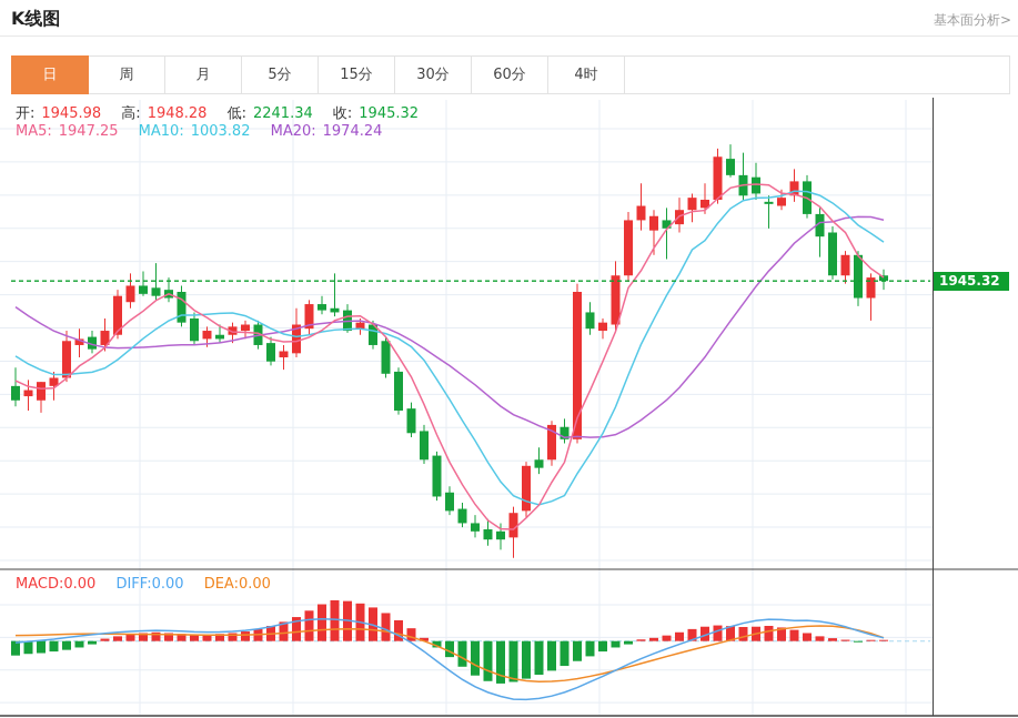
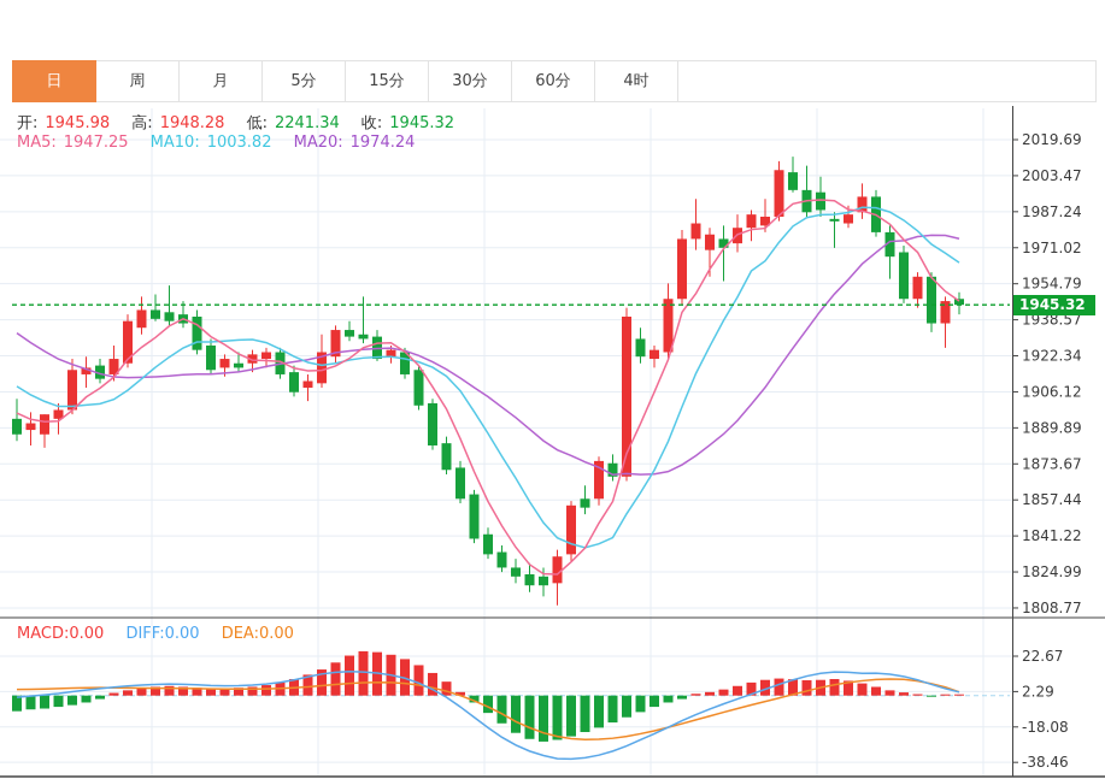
- K线图
- 基本面分析>
  日
  周
  月
  5分
  15分
  30分
  60分
  4时
+ 2019.69
+ 2003.47
+ 1987.24
+ 1971.02
+ 1954.79
+ 1938.57
+ 1922.34
+ 1906.12
+ 1889.89
+ 1873.67
+ 1857.44
+ 1841.22
+ 1824.99
+ 1808.77
+ 22.67
+ 2.29
+ -18.08
+ -38.46
  开: 1945.98 高: 1948.28 低: 2241.34 收: 1945.32
  MA5: 1947.25 MA10: 1003.82 MA20: 1974.24
  MACD:0.00 DIFF:0.00 DEA:0.00
  1945.32
